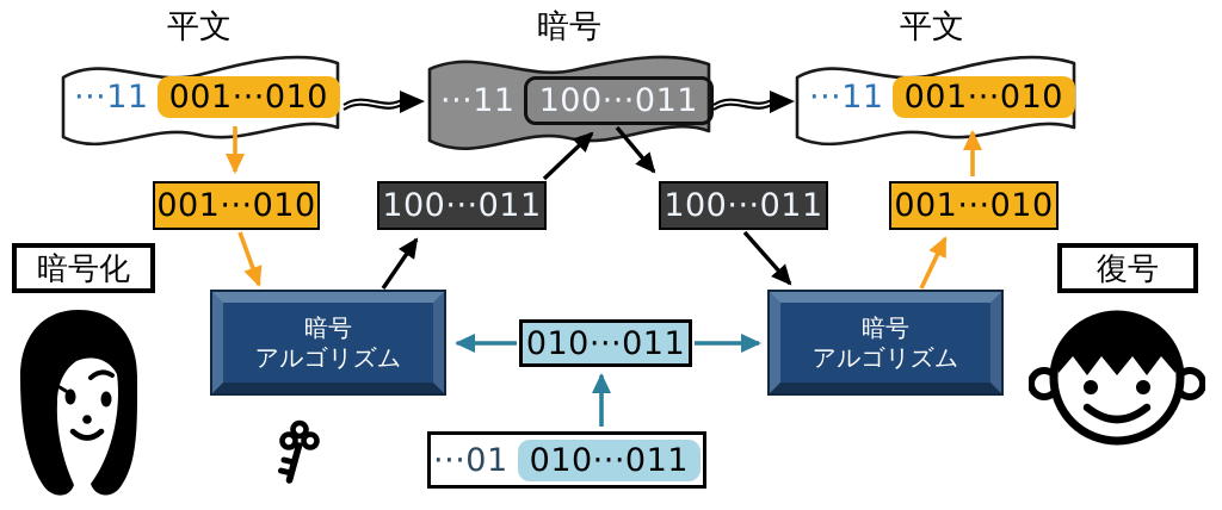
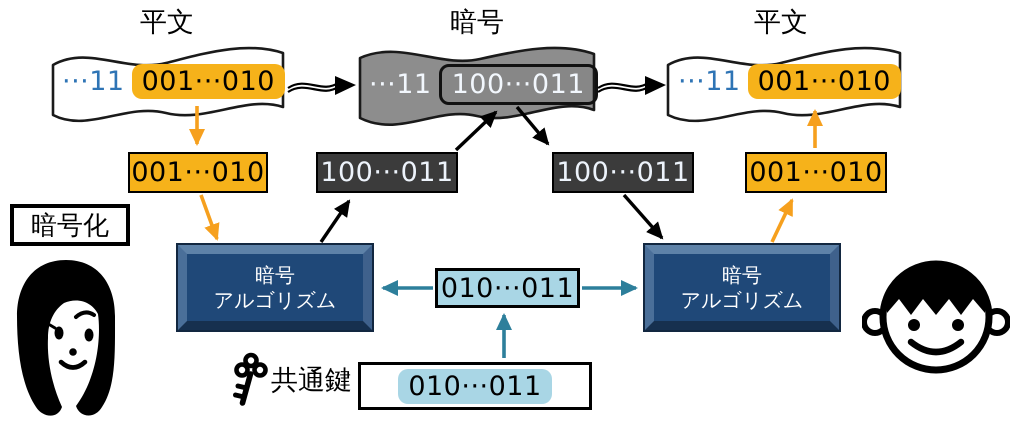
  平文
  暗号
  平文
  ···11
  001···010
  ···11
  100···011
  ···11
  001···010
  001···010
  100···011
  100···011
  001···010
  暗号化
- 復号
  暗号
  アルゴリズム
  暗号
  アルゴリズム
  010···011
- ···01
  010···011
+ 共通鍵
